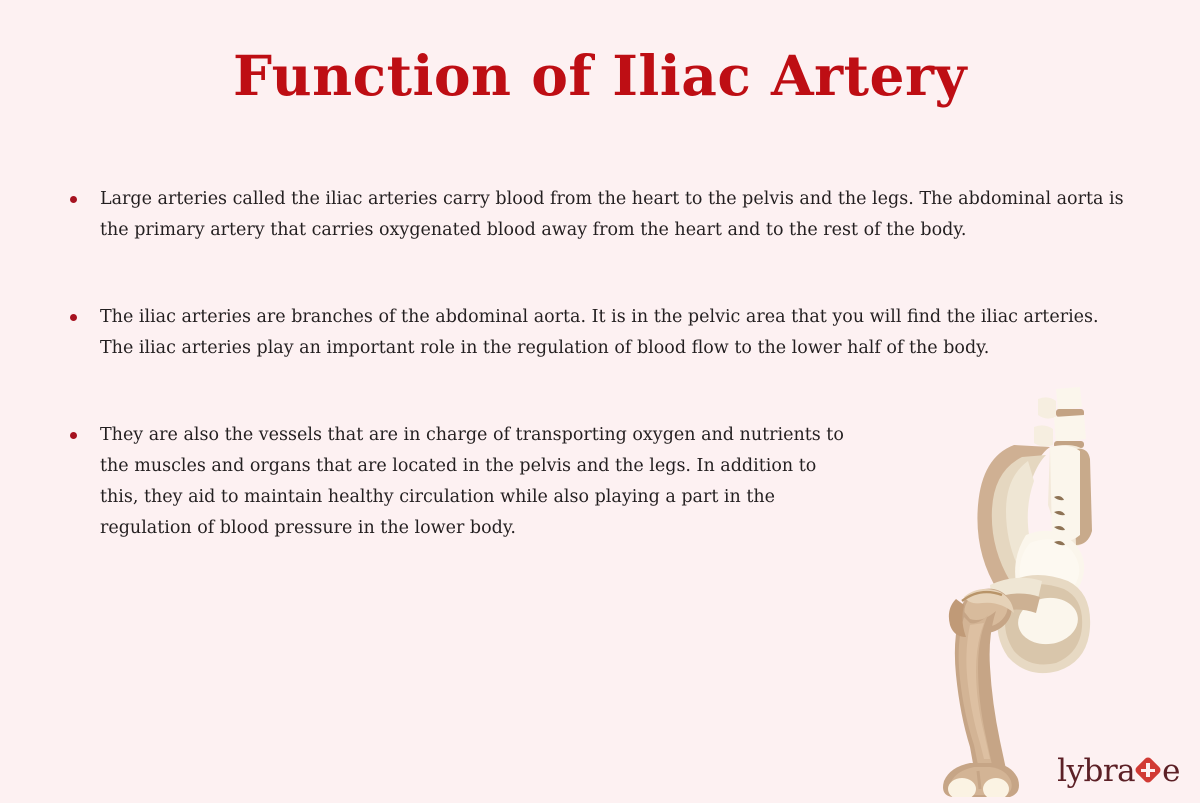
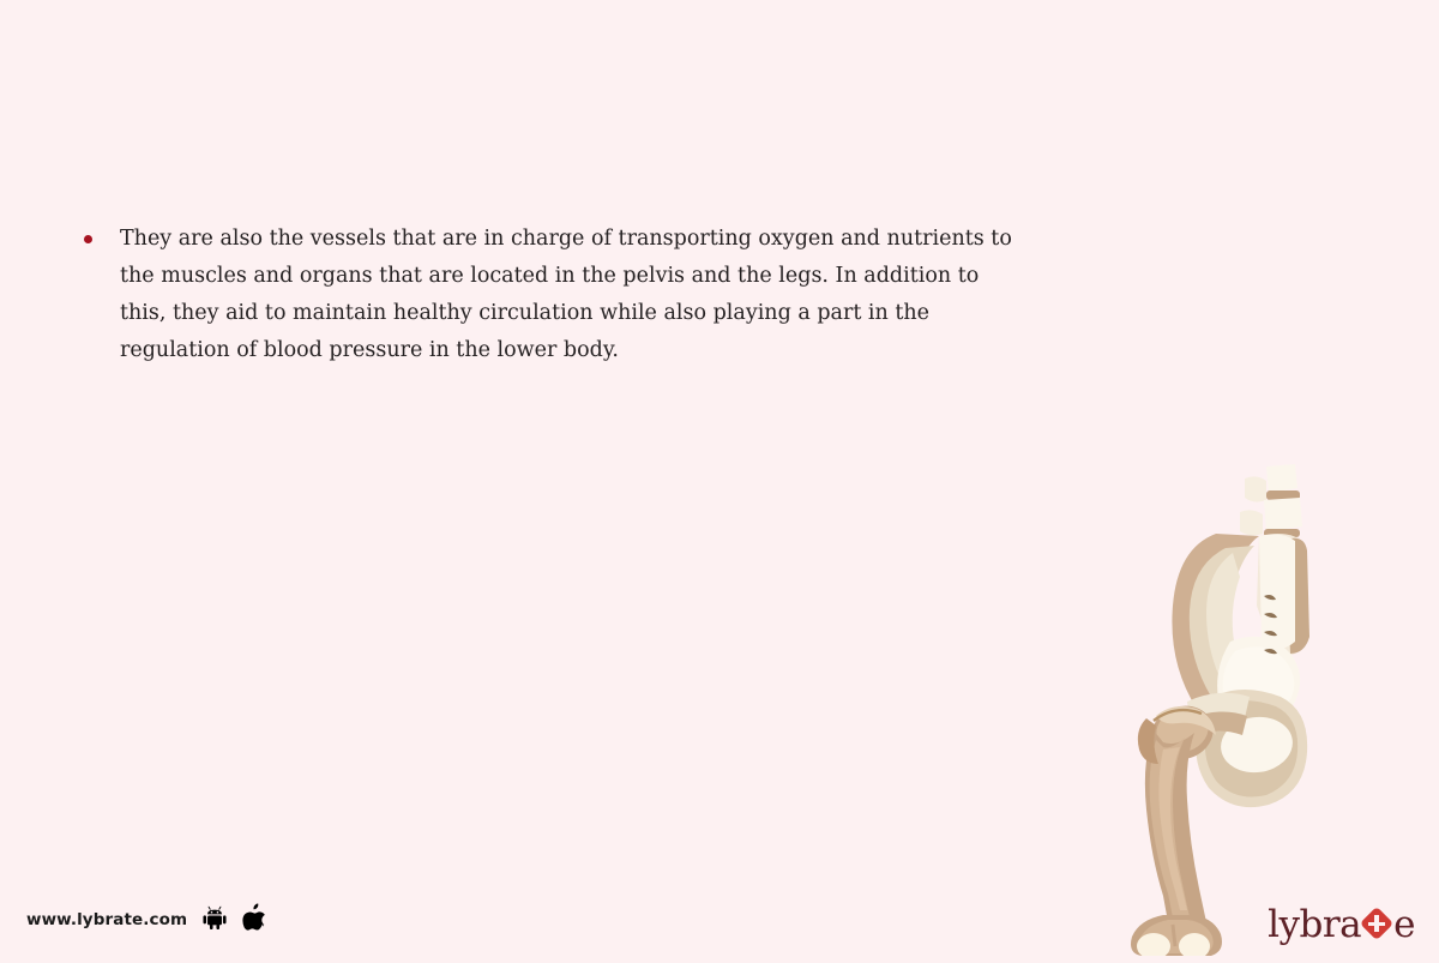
- Function of Iliac Artery
- Large arteries called the iliac arteries carry blood from the heart to the pelvis and the legs. The abdominal aorta is the primary artery that carries oxygenated blood away from the heart and to the rest of the body.
- The iliac arteries are branches of the abdominal aorta. It is in the pelvic area that you will find the iliac arteries. The iliac arteries play an important role in the regulation of blood flow to the lower half of the body.
  They are also the vessels that are in charge of transporting oxygen and nutrients to the muscles and organs that are located in the pelvis and the legs. In addition to this, they aid to maintain healthy circulation while also playing a part in the regulation of blood pressure in the lower body.
+ www.lybrate.com
  lybra
  e
